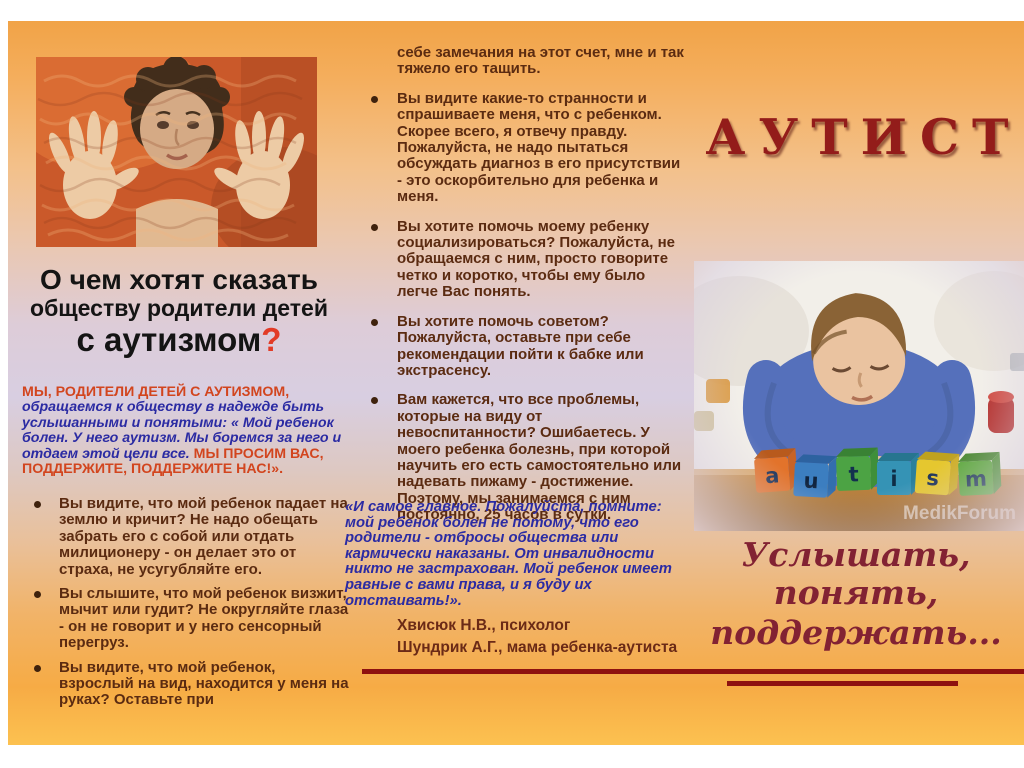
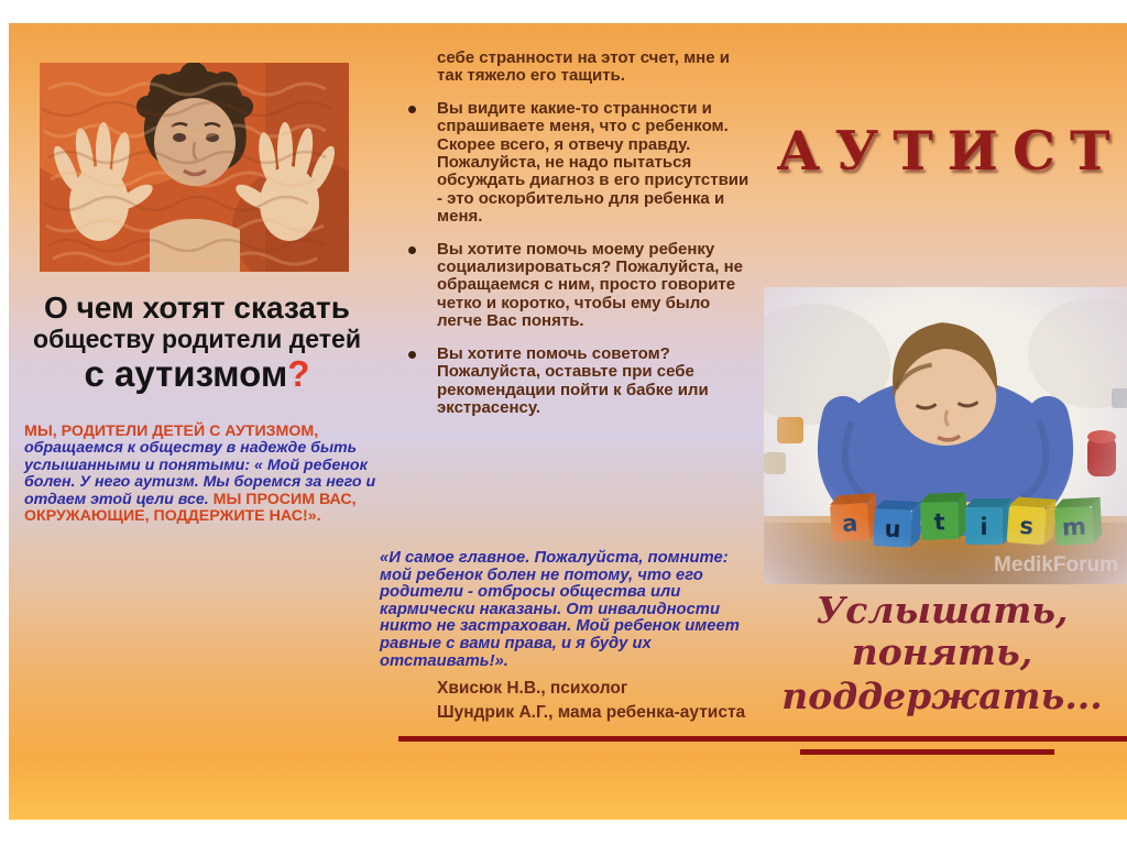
  О чем хотят сказать
  обществу родители детей
  с аутизмом?
- МЫ, РОДИТЕЛИ ДЕТЕЙ С АУТИЗМОМ, обращаемся к обществу в надежде быть услышанными и понятыми: « Мой ребенок болен. У него аутизм. Мы боремся за него и отдаем этой цели все. МЫ ПРОСИМ ВАС, ПОДДЕРЖИТЕ, ПОДДЕРЖИТЕ НАС!».
+ МЫ, РОДИТЕЛИ ДЕТЕЙ С АУТИЗМОМ, обращаемся к обществу в надежде быть услышанными и понятыми: « Мой ребенок болен. У него аутизм. Мы боремся за него и отдаем этой цели все. МЫ ПРОСИМ ВАС, ОКРУЖАЮЩИЕ, ПОДДЕРЖИТЕ НАС!».
- Вы видите, что мой ребенок падает на землю и кричит? Не надо обещать забрать его с собой или отдать милиционеру - он делает это от страха, не усугубляйте его.
- Вы слышите, что мой ребенок визжит, мычит или гудит? Не округляйте глаза - он не говорит и у него сенсорный перегруз.
- Вы видите, что мой ребенок, взрослый на вид, находится у меня на руках? Оставьте при
- себе замечания на этот счет, мне и так тяжело его тащить.
+ себе странности на этот счет, мне и так тяжело его тащить.
  Вы видите какие-то странности и спрашиваете меня, что с ребенком. Скорее всего, я отвечу правду. Пожалуйста, не надо пытаться обсуждать диагноз в его присутствии - это оскорбительно для ребенка и меня.
  Вы хотите помочь моему ребенку социализироваться? Пожалуйста, не обращаемся с ним, просто говорите четко и коротко, чтобы ему было легче Вас понять.
  Вы хотите помочь советом? Пожалуйста, оставьте при себе рекомендации пойти к бабке или экстрасенсу.
- Вам кажется, что все проблемы, которые на виду от невоспитанности? Ошибаетесь. У моего ребенка болезнь, при которой научить его есть самостоятельно или надевать пижаму - достижение. Поэтому, мы занимаемся с ним постоянно, 25 часов в сутки.
  «И самое главное. Пожалуйста, помните: мой ребенок болен не потому, что его родители - отбросы общества или кармически наказаны. От инвалидности никто не застрахован. Мой ребенок имеет равные с вами права, и я буду их отстаивать!».
  Хвисюк Н.В., психолог
  Шундрик А.Г., мама ребенка-аутиста
  АУТИСТ
  Услышать, понять,
  поддержать...
